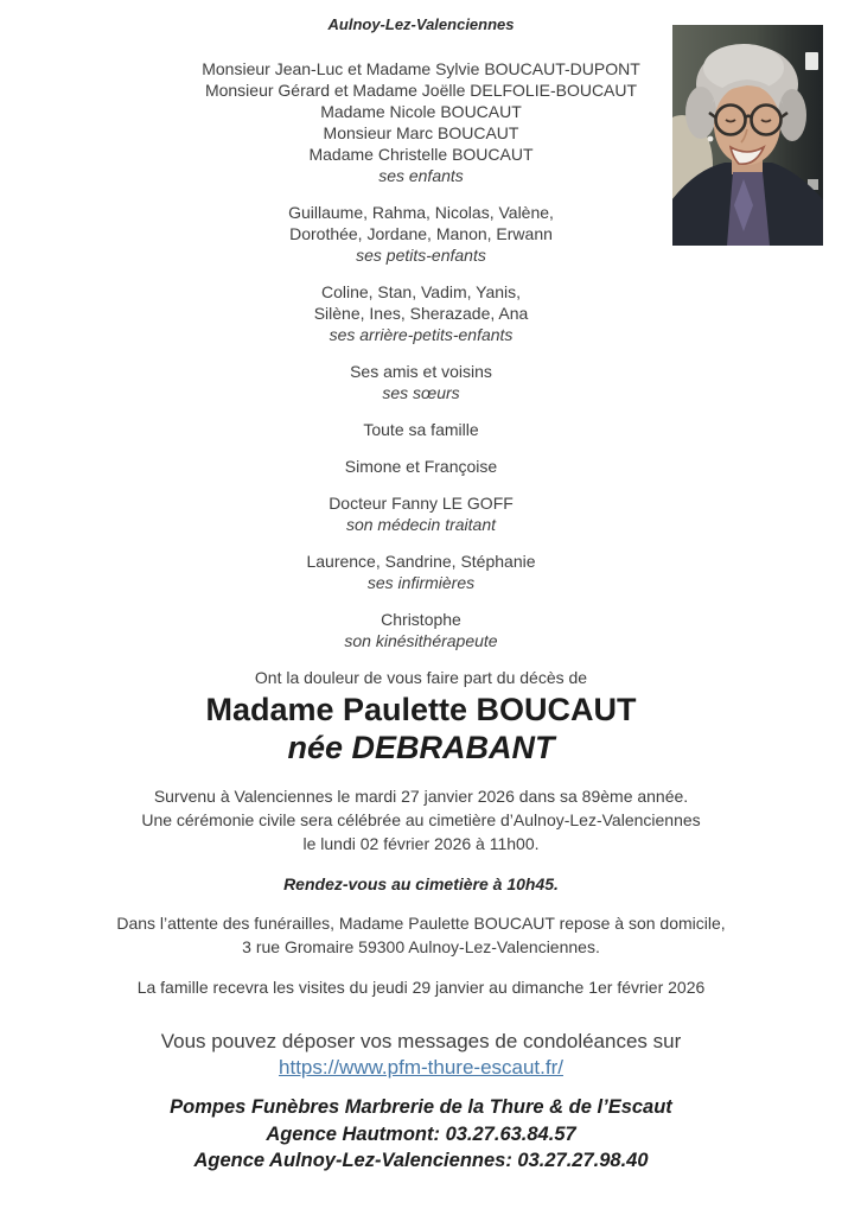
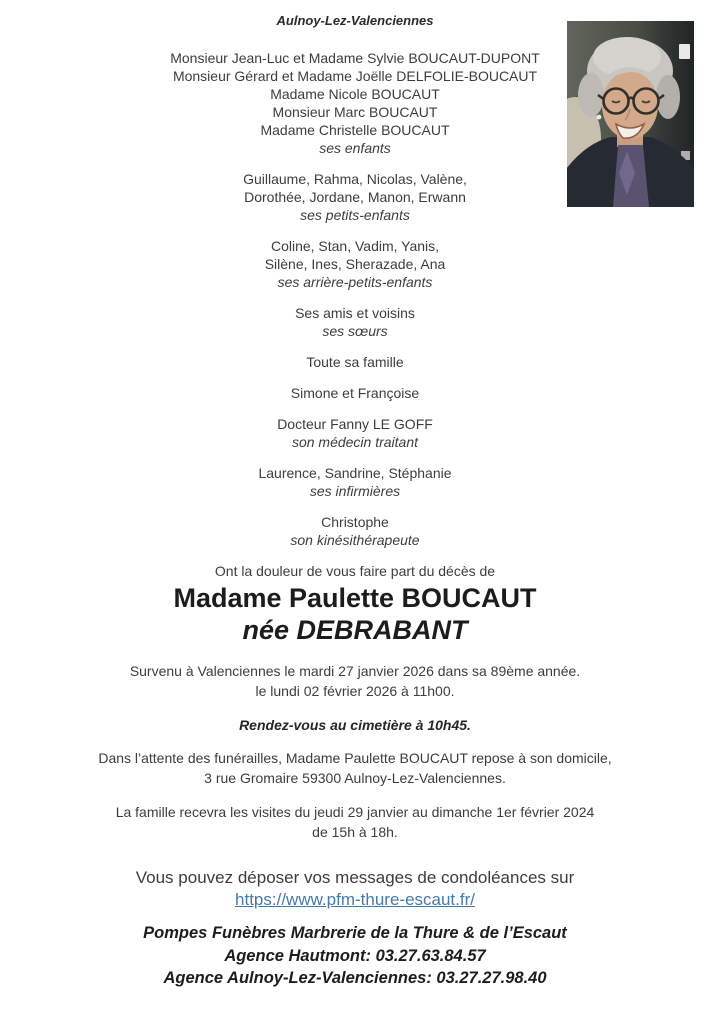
  Aulnoy-Lez-Valenciennes
  Monsieur Jean-Luc et Madame Sylvie BOUCAUT-DUPONT
  Monsieur Gérard et Madame Joëlle DELFOLIE-BOUCAUT
  Madame Nicole BOUCAUT
  Monsieur Marc BOUCAUT
  Madame Christelle BOUCAUT
  ses enfants
  Guillaume, Rahma, Nicolas, Valène,
  Dorothée, Jordane, Manon, Erwann
  ses petits-enfants
  Coline, Stan, Vadim, Yanis,
  Silène, Ines, Sherazade, Ana
  ses arrière-petits-enfants
  Ses amis et voisins
  ses sœurs
  Toute sa famille
  Simone et Françoise
  Docteur Fanny LE GOFF
  son médecin traitant
  Laurence, Sandrine, Stéphanie
  ses infirmières
  Christophe
  son kinésithérapeute
  Ont la douleur de vous faire part du décès de
  Madame Paulette BOUCAUT
  née DEBRABANT
  Survenu à Valenciennes le mardi 27 janvier 2026 dans sa 89ème année.
- Une cérémonie civile sera célébrée au cimetière d’Aulnoy-Lez-Valenciennes
  le lundi 02 février 2026 à 11h00.
  Rendez-vous au cimetière à 10h45.
  Dans l’attente des funérailles, Madame Paulette BOUCAUT repose à son domicile,
  3 rue Gromaire 59300 Aulnoy-Lez-Valenciennes.
- La famille recevra les visites du jeudi 29 janvier au dimanche 1er février 2026
+ La famille recevra les visites du jeudi 29 janvier au dimanche 1er février 2024
+ de 15h à 18h.
  Vous pouvez déposer vos messages de condoléances sur
  https://www.pfm-thure-escaut.fr/
  Pompes Funèbres Marbrerie de la Thure & de l’Escaut
  Agence Hautmont: 03.27.63.84.57
  Agence Aulnoy-Lez-Valenciennes: 03.27.27.98.40
